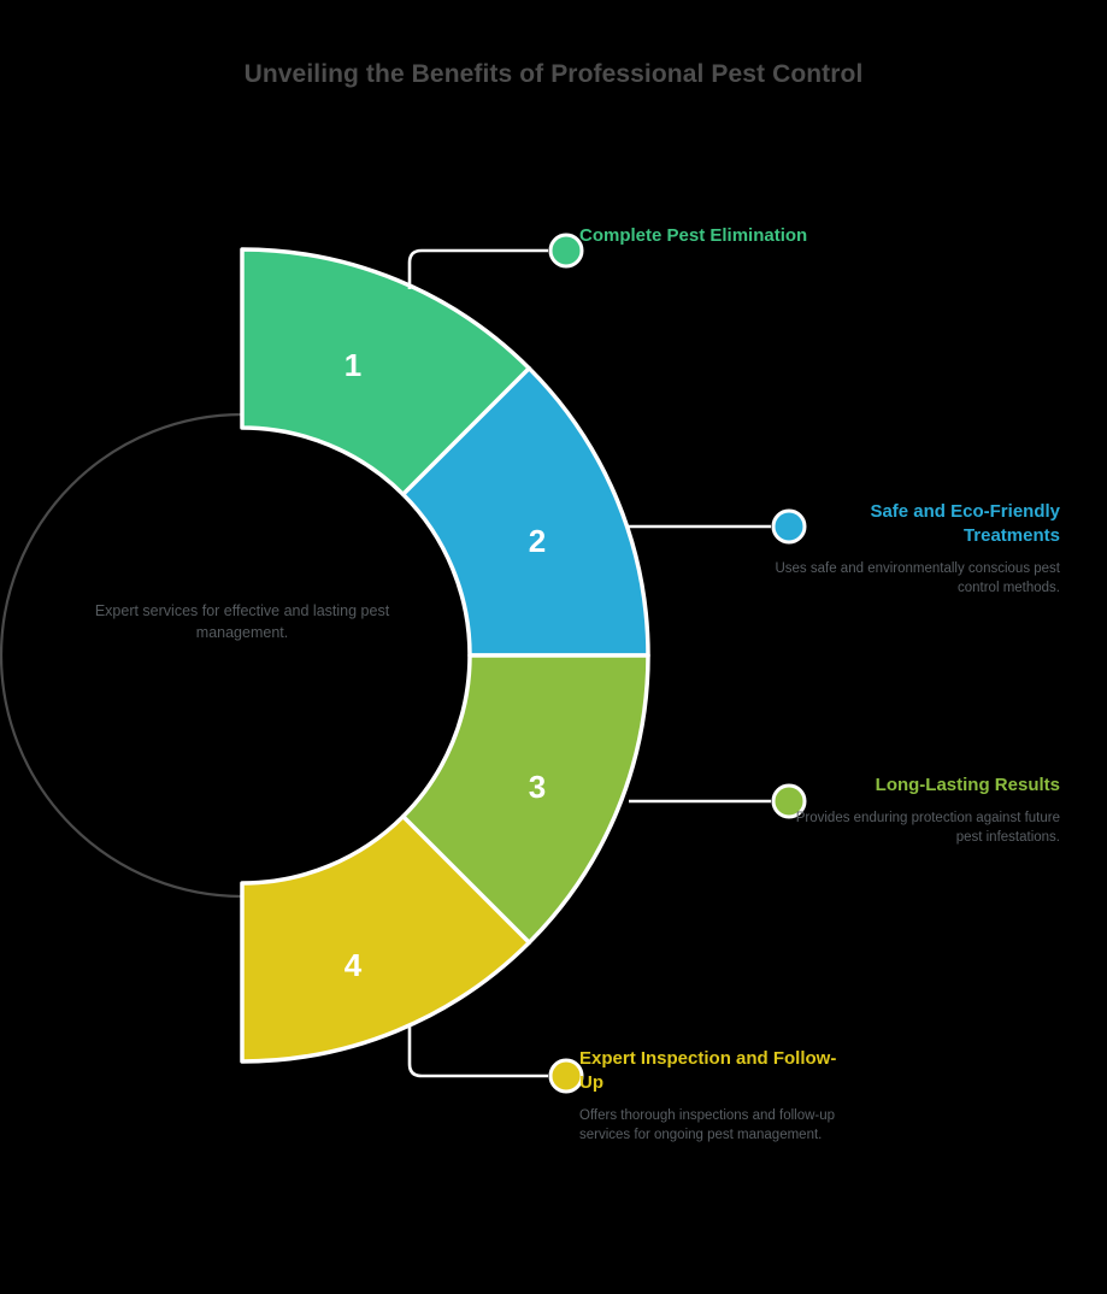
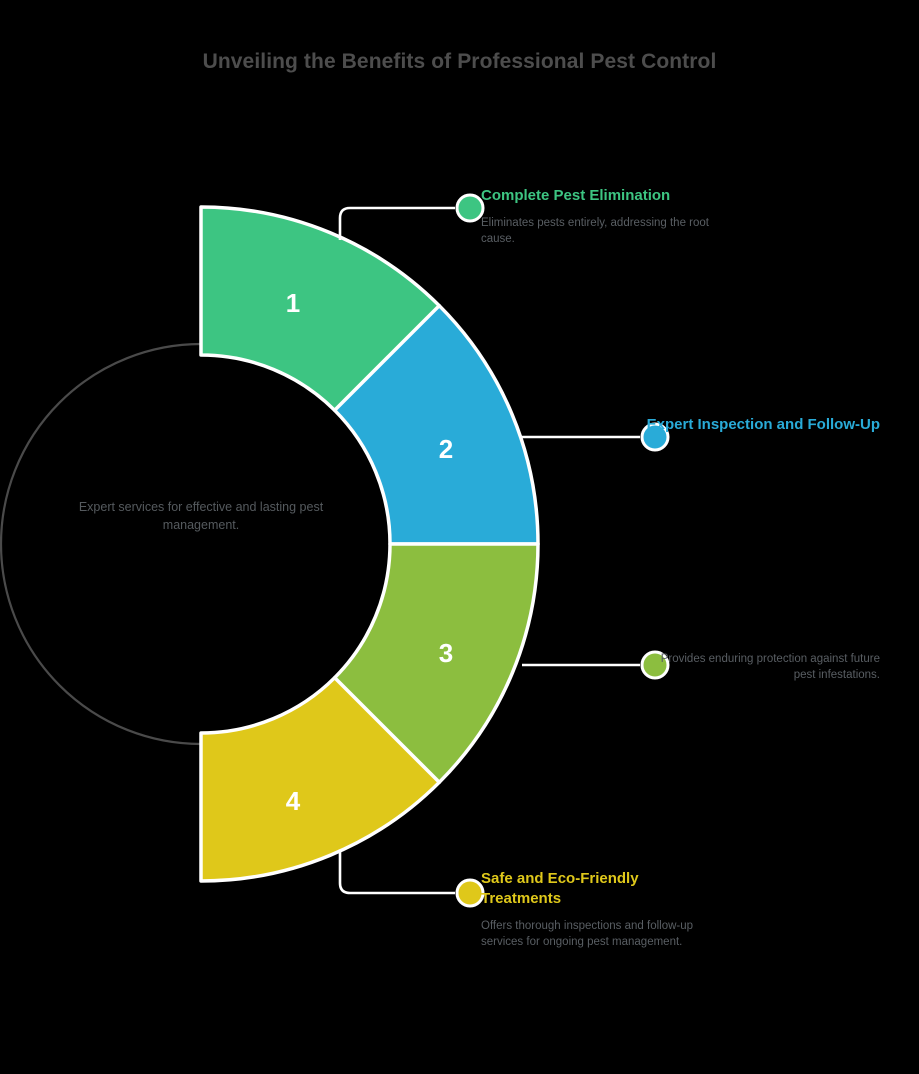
  Unveiling the Benefits of Professional Pest Control
  1
  2
  3
  4
  Expert services for effective and lasting pest management.
  Complete Pest Elimination
+ Eliminates pests entirely, addressing the root cause.
- Safe and Eco-Friendly Treatments
+ Expert Inspection and Follow-Up
- Uses safe and environmentally conscious pest control methods.
- Long-Lasting Results
  Provides enduring protection against future pest infestations.
- Expert Inspection and Follow-Up
+ Safe and Eco-Friendly Treatments
  Offers thorough inspections and follow-up services for ongoing pest management.
